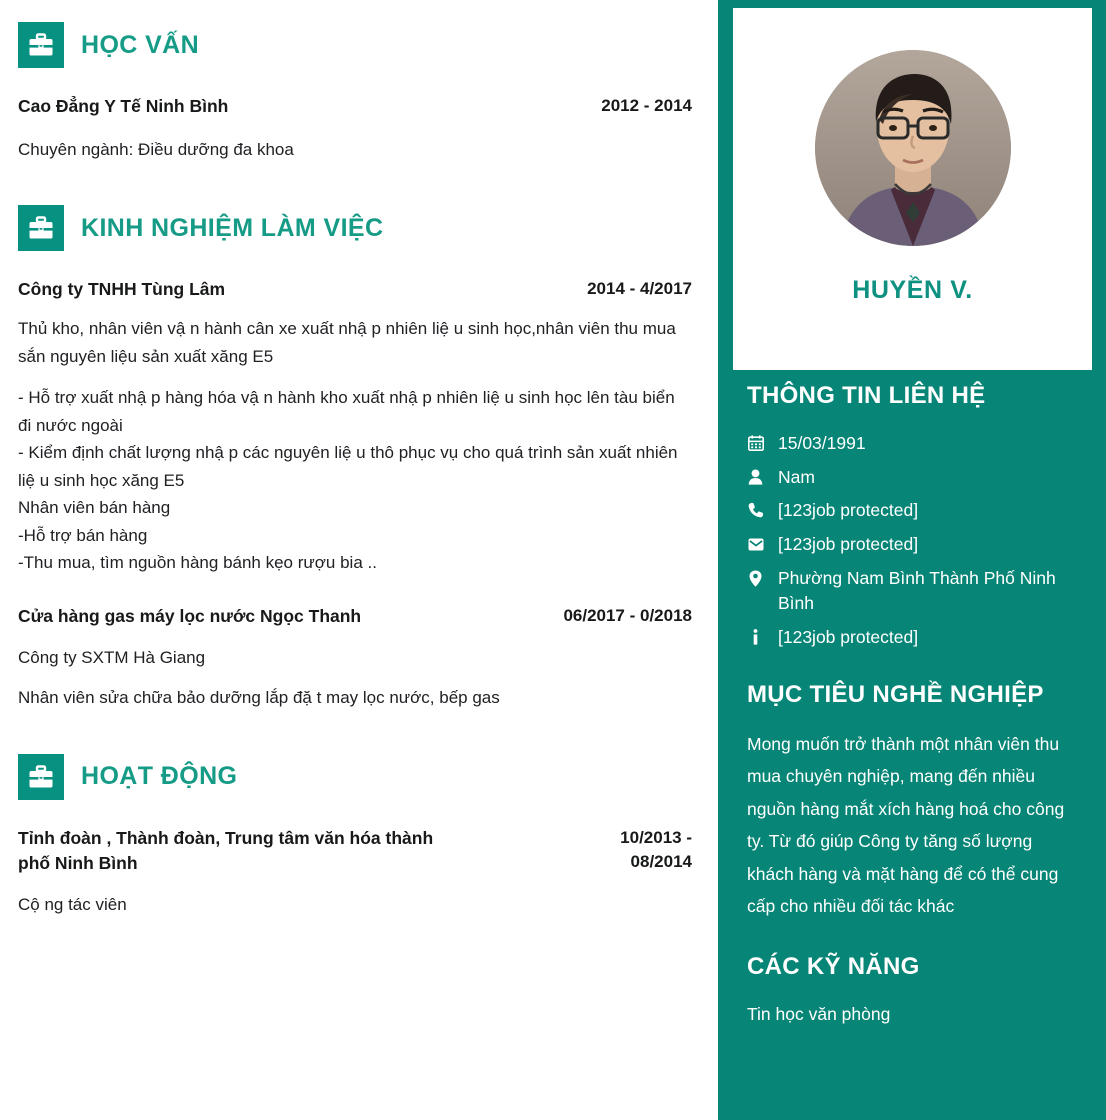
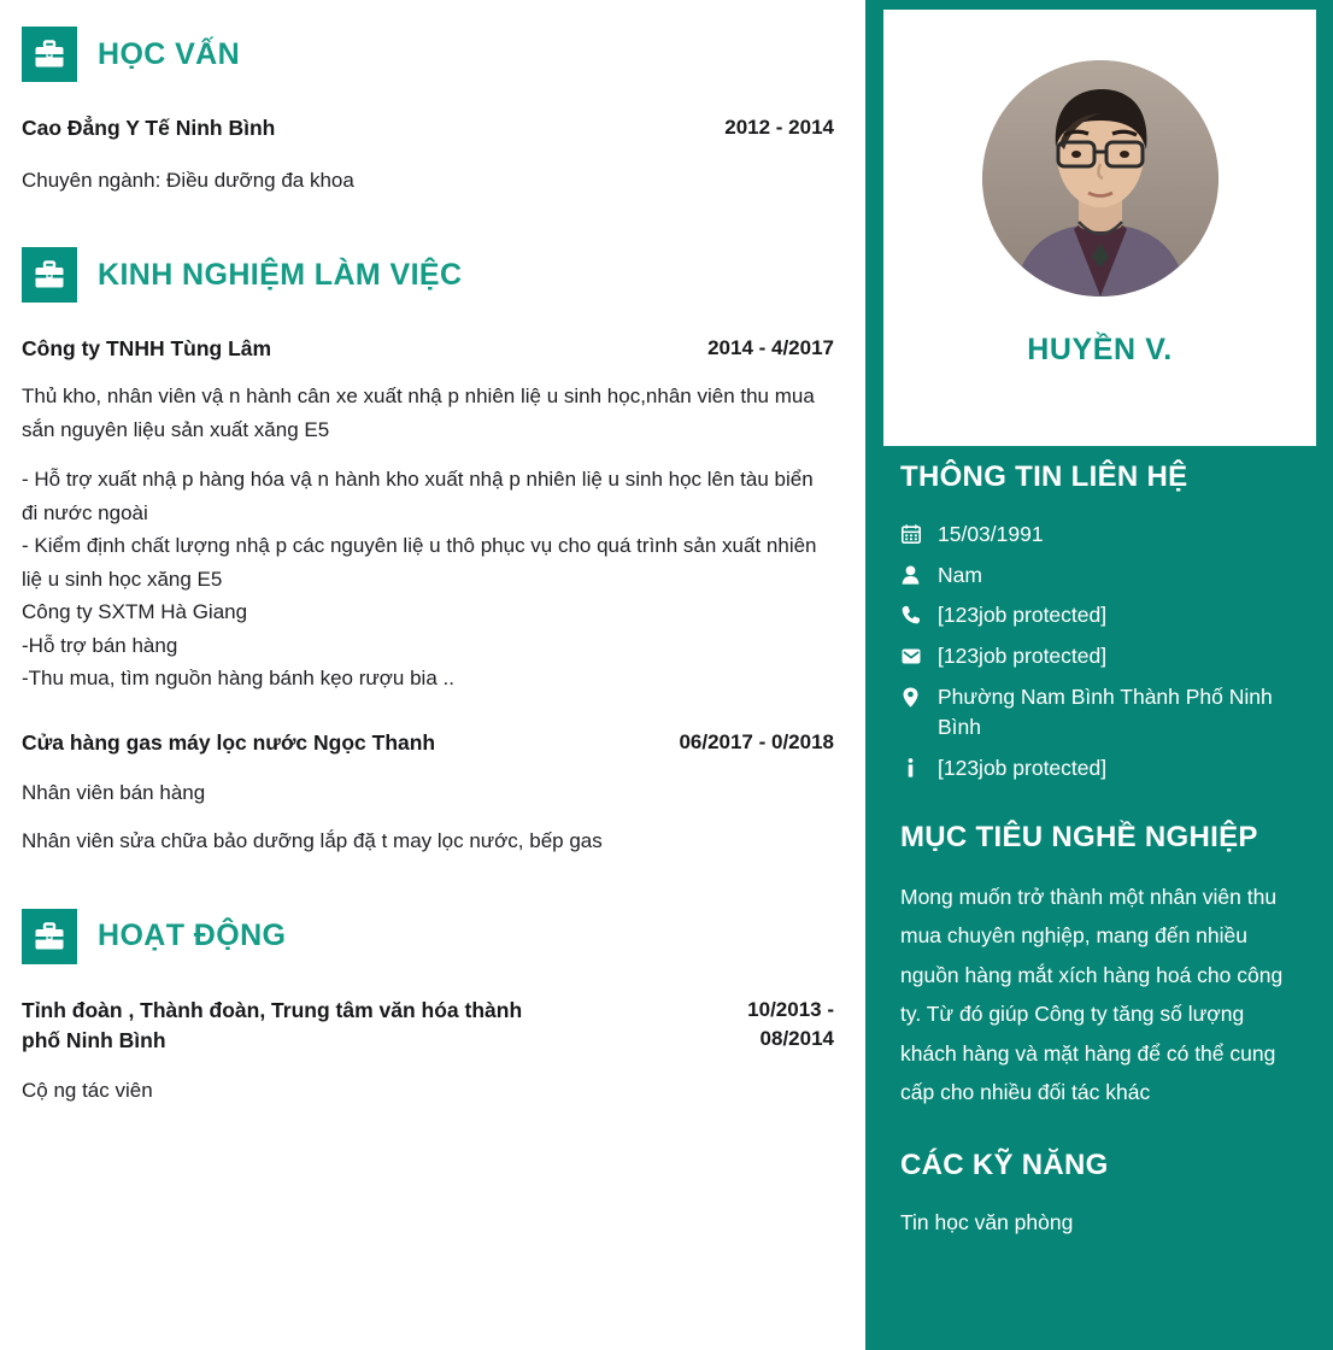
  HỌC VẤN
  Cao Đẳng Y Tế Ninh Bình
  2012 - 2014
  Chuyên ngành: Điều dưỡng đa khoa
  KINH NGHIỆM LÀM VIỆC
  Công ty TNHH Tùng Lâm
  2014 - 4/2017
  Thủ kho, nhân viên vậ n hành cân xe xuất nhậ p nhiên liệ u sinh học,nhân viên thu mua sắn nguyên liệu sản xuất xăng E5
  - Hỗ trợ xuất nhậ p hàng hóa vậ n hành kho xuất nhậ p nhiên liệ u sinh học lên tàu biển đi nước ngoài
  - Kiểm định chất lượng nhậ p các nguyên liệ u thô phục vụ cho quá trình sản xuất nhiên liệ u sinh học xăng E5
- Nhân viên bán hàng
+ Công ty SXTM Hà Giang
  -Hỗ trợ bán hàng
  -Thu mua, tìm nguồn hàng bánh kẹo rượu bia ..
  Cửa hàng gas máy lọc nước Ngọc Thanh
  06/2017 - 0/2018
- Công ty SXTM Hà Giang
+ Nhân viên bán hàng
  Nhân viên sửa chữa bảo dưỡng lắp đặ t may lọc nước, bếp gas
  HOẠT ĐỘNG
  Tỉnh đoàn , Thành đoàn, Trung tâm văn hóa thành phố Ninh Bình
  10/2013 -
  08/2014
  Cộ ng tác viên
  HUYỀN V.
  THÔNG TIN LIÊN HỆ
  15/03/1991
  Nam
  [123job protected]
  [123job protected]
  Phường Nam Bình Thành Phố Ninh Bình
  [123job protected]
  MỤC TIÊU NGHỀ NGHIỆP
  Mong muốn trở thành một nhân viên thu mua chuyên nghiệp, mang đến nhiều nguồn hàng mắt xích hàng hoá cho công ty. Từ đó giúp Công ty tăng số lượng khách hàng và mặt hàng để có thể cung cấp cho nhiều đối tác khác
  CÁC KỸ NĂNG
  Tin học văn phòng
